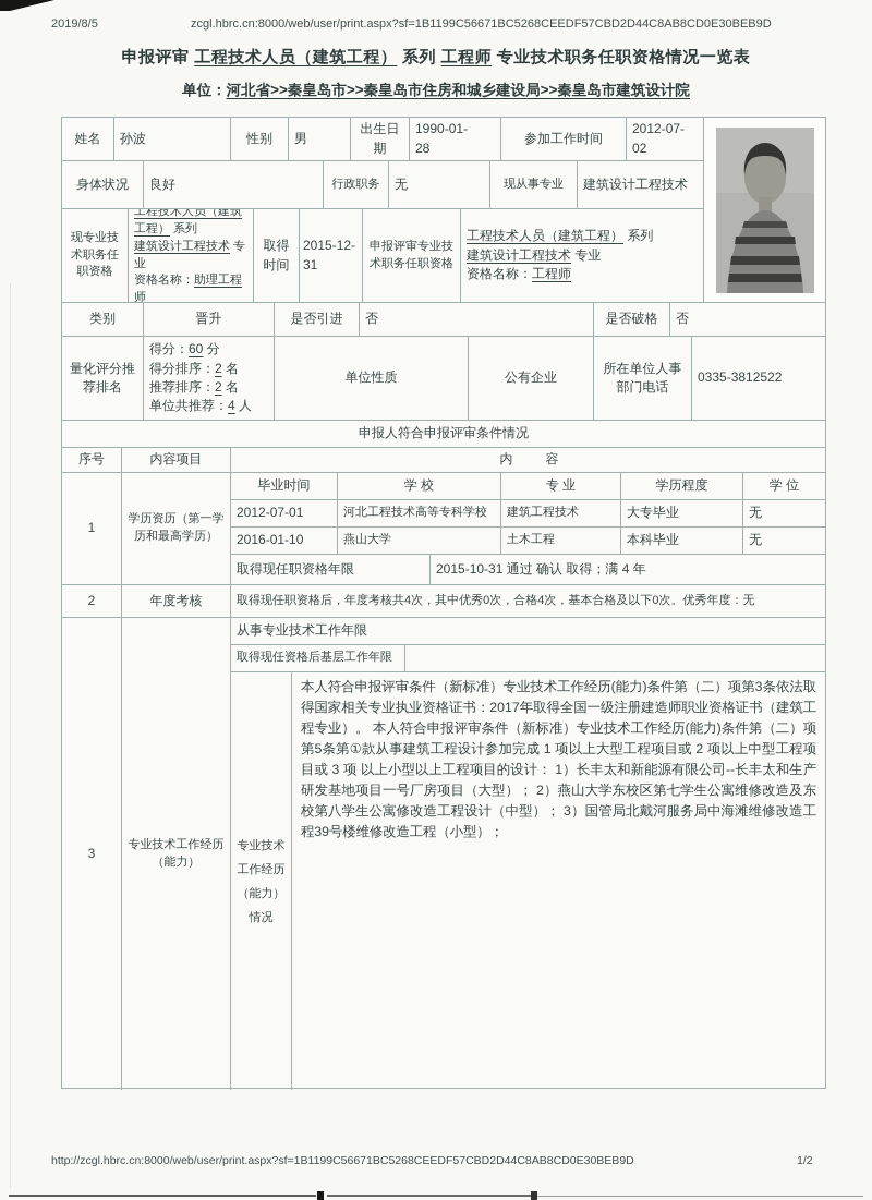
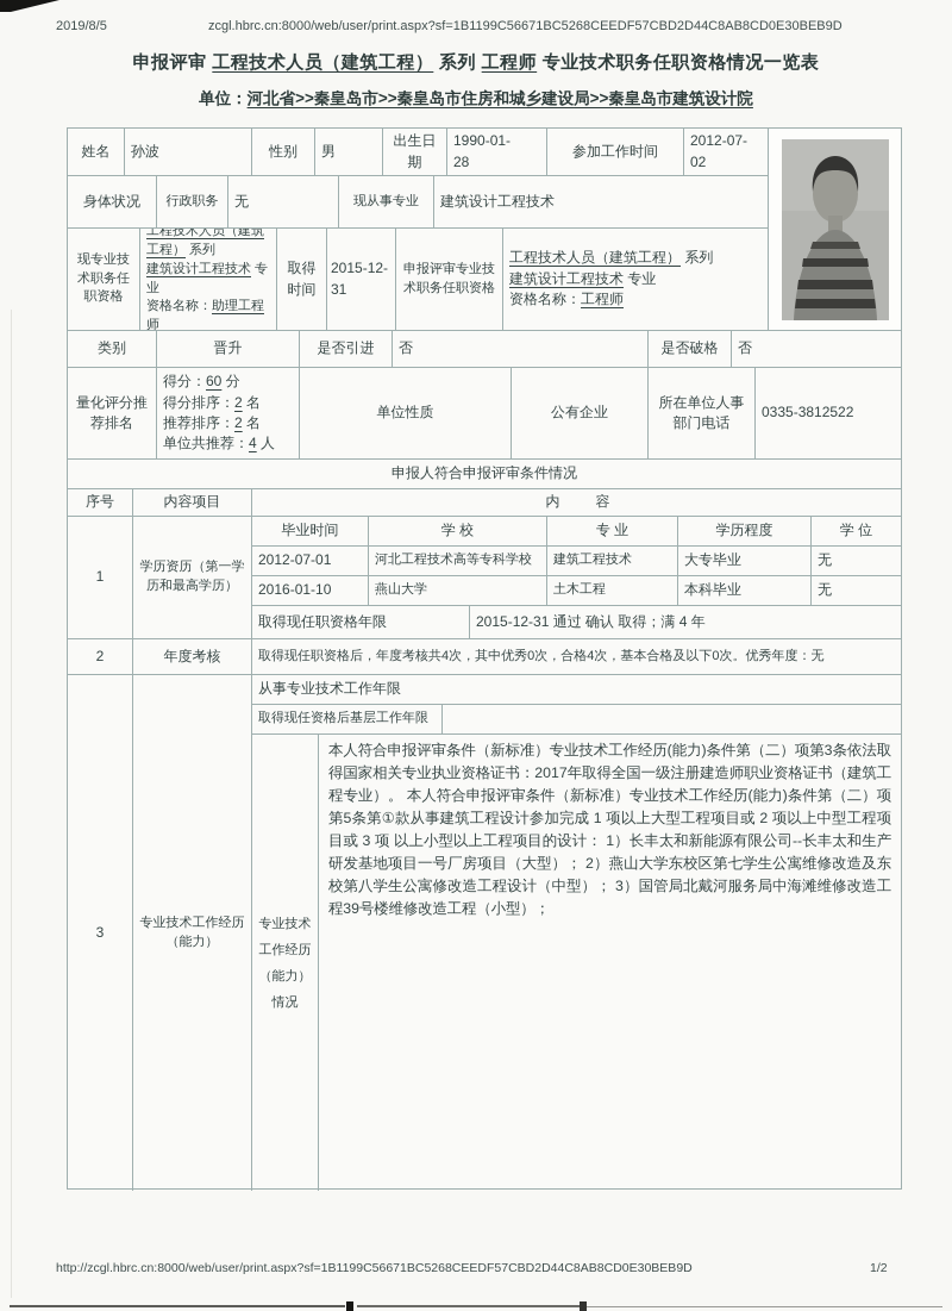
  2019/8/5
  zcgl.hbrc.cn:8000/web/user/print.aspx?sf=1B1199C56671BC5268CEEDF57CBD2D44C8AB8CD0E30BEB9D
  申报评审 工程技术人员（建筑工程） 系列 工程师 专业技术职务任职资格情况一览表
  单位：河北省>>秦皇岛市>>秦皇岛市住房和城乡建设局>>秦皇岛市建筑设计院
  姓名
  孙波
  性别
  男
  出生日期
  1990-01-28
  参加工作时间
  2012-07-02
  身体状况
- 良好
  行政职务
  无
  现从事专业
  建筑设计工程技术
  现专业技术职务任职资格
  工程技术人员（建筑工程） 系列
  建筑设计工程技术 专业
  资格名称：助理工程师
  取得时间
  2015-12-31
  申报评审专业技术职务任职资格
  工程技术人员（建筑工程） 系列
  建筑设计工程技术 专业
  资格名称：工程师
  类别
  晋升
  是否引进
  否
  是否破格
  否
  量化评分推荐排名
  得分：60 分
  得分排序：2 名
  推荐排序：2 名
  单位共推荐：4 人
  单位性质
  公有企业
  所在单位人事部门电话
  0335-3812522
  申报人符合申报评审条件情况
  序号
  内容项目
  内容
  1
  学历资历（第一学历和最高学历）
  毕业时间
  学 校
  专 业
  学历程度
  学 位
  2012-07-01
  河北工程技术高等专科学校
  建筑工程技术
  大专毕业
  无
  2016-01-10
  燕山大学
  土木工程
  本科毕业
  无
  取得现任职资格年限
- 2015-10-31 通过 确认 取得；满 4 年
+ 2015-12-31 通过 确认 取得；满 4 年
  2
  年度考核
  取得现任职资格后，年度考核共4次，其中优秀0次，合格4次，基本合格及以下0次。优秀年度：无
  3
  专业技术工作经历（能力）
  从事专业技术工作年限
  取得现任资格后基层工作年限
  专业技术工作经历（能力）情况
  本人符合申报评审条件（新标准）专业技术工作经历(能力)条件第（二）项第3条依法取得国家相关专业执业资格证书：2017年取得全国一级注册建造师职业资格证书（建筑工程专业）。 本人符合申报评审条件（新标准）专业技术工作经历(能力)条件第（二）项第5条第①款从事建筑工程设计参加完成 1 项以上大型工程项目或 2 项以上中型工程项目或 3 项 以上小型以上工程项目的设计： 1）长丰太和新能源有限公司--长丰太和生产研发基地项目一号厂房项目（大型）； 2）燕山大学东校区第七学生公寓维修改造及东校第八学生公寓修改造工程设计（中型）； 3）国管局北戴河服务局中海滩维修改造工程39号楼维修改造工程（小型）；
  http://zcgl.hbrc.cn:8000/web/user/print.aspx?sf=1B1199C56671BC5268CEEDF57CBD2D44C8AB8CD0E30BEB9D
  1/2
